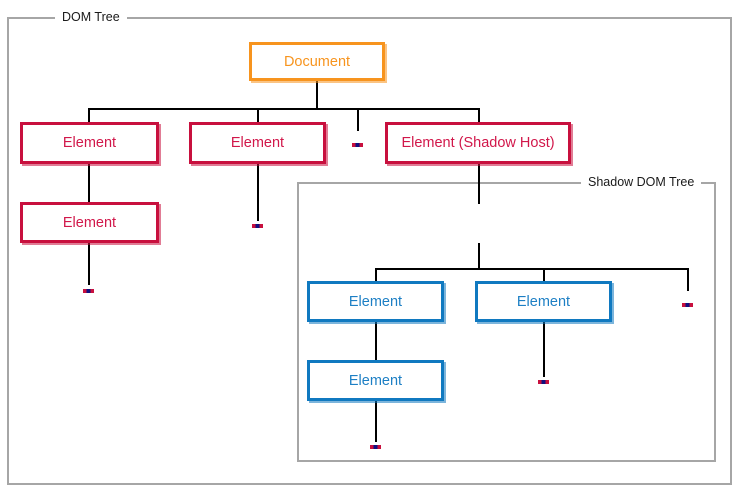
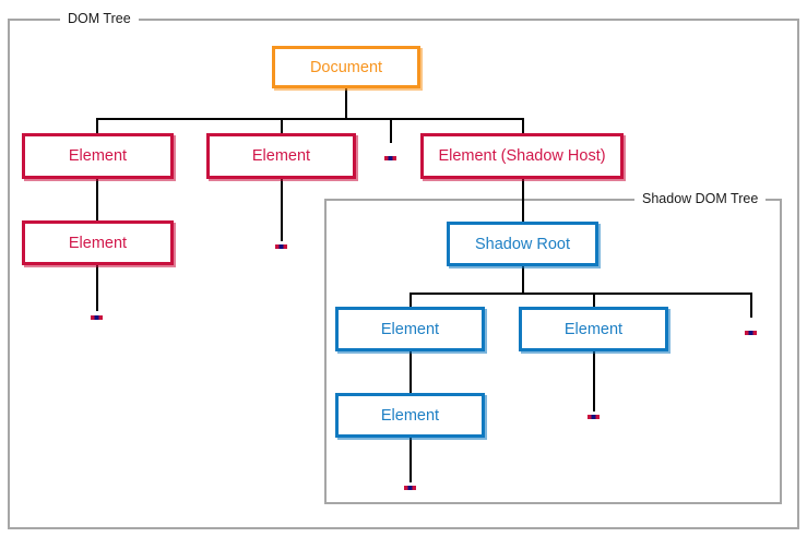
  DOM Tree
  Shadow DOM Tree
  Document
  Element
  Element
  Element (Shadow Host)
  Element
+ Shadow Root
  Element
  Element
  Element
